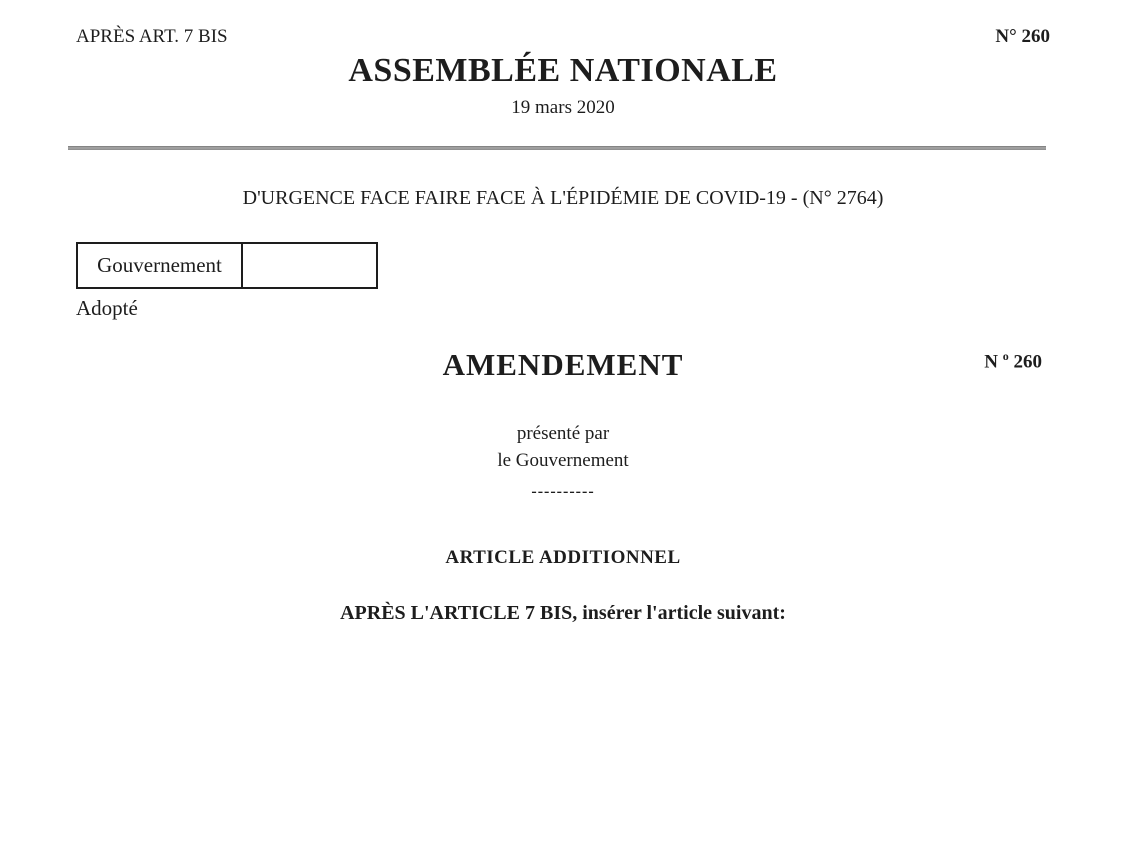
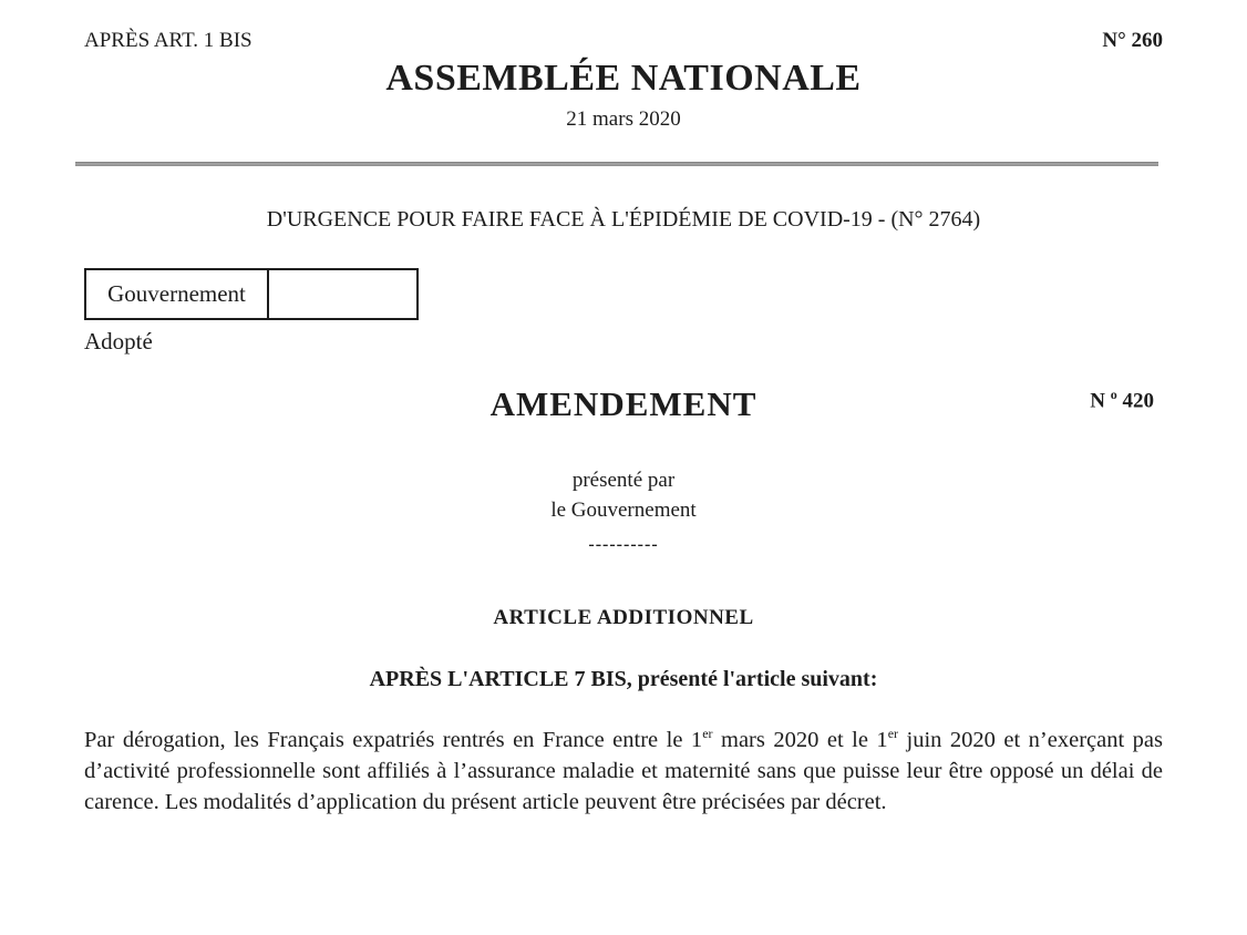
- APRÈS ART. 7 BIS
+ APRÈS ART. 1 BIS
  N° 260
  ASSEMBLÉE NATIONALE
- 19 mars 2020
+ 21 mars 2020
- D'URGENCE FACE FAIRE FACE À L'ÉPIDÉMIE DE COVID-19 - (N° 2764)
+ D'URGENCE POUR FAIRE FACE À L'ÉPIDÉMIE DE COVID-19 - (N° 2764)
  Gouvernement
  Adopté
  AMENDEMENT
- N o 260
+ N o 420
  présenté par
  le Gouvernement
  ----------
  ARTICLE ADDITIONNEL
- APRÈS L'ARTICLE 7 BIS, insérer l'article suivant:
+ APRÈS L'ARTICLE 7 BIS, présenté l'article suivant:
+ Par dérogation, les Français expatriés rentrés en France entre le 1er mars 2020 et le 1er juin 2020 et n’exerçant pas d’activité professionnelle sont affiliés à l’assurance maladie et maternité sans que puisse leur être opposé un délai de carence. Les modalités d’application du présent article peuvent être précisées par décret.
